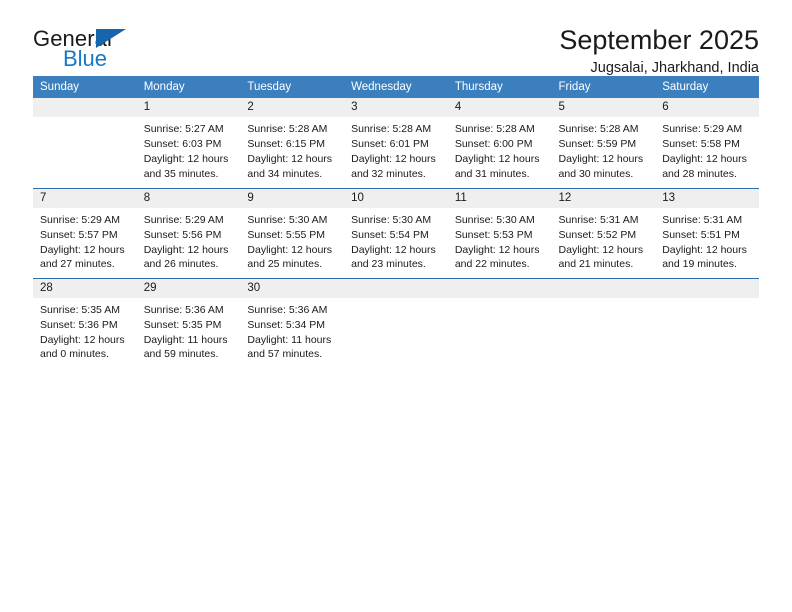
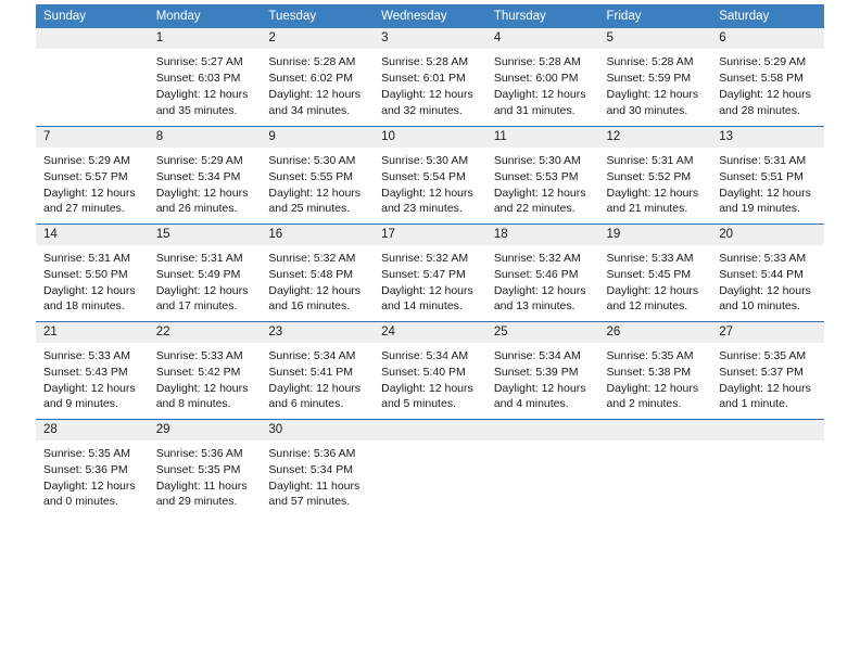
- General
- Blue
- September 2025
- Jugsalai, Jharkhand, India
  Sunday	Monday	Tuesday	Wednesday	Thursday	Friday	Saturday
- 	1Sunrise: 5:27 AMSunset: 6:03 PMDaylight: 12 hoursand 35 minutes.	2Sunrise: 5:28 AMSunset: 6:15 PMDaylight: 12 hoursand 34 minutes.	3Sunrise: 5:28 AMSunset: 6:01 PMDaylight: 12 hoursand 32 minutes.	4Sunrise: 5:28 AMSunset: 6:00 PMDaylight: 12 hoursand 31 minutes.	5Sunrise: 5:28 AMSunset: 5:59 PMDaylight: 12 hoursand 30 minutes.	6Sunrise: 5:29 AMSunset: 5:58 PMDaylight: 12 hoursand 28 minutes.
+ 	1Sunrise: 5:27 AMSunset: 6:03 PMDaylight: 12 hoursand 35 minutes.	2Sunrise: 5:28 AMSunset: 6:02 PMDaylight: 12 hoursand 34 minutes.	3Sunrise: 5:28 AMSunset: 6:01 PMDaylight: 12 hoursand 32 minutes.	4Sunrise: 5:28 AMSunset: 6:00 PMDaylight: 12 hoursand 31 minutes.	5Sunrise: 5:28 AMSunset: 5:59 PMDaylight: 12 hoursand 30 minutes.	6Sunrise: 5:29 AMSunset: 5:58 PMDaylight: 12 hoursand 28 minutes.
- 7Sunrise: 5:29 AMSunset: 5:57 PMDaylight: 12 hoursand 27 minutes.	8Sunrise: 5:29 AMSunset: 5:56 PMDaylight: 12 hoursand 26 minutes.	9Sunrise: 5:30 AMSunset: 5:55 PMDaylight: 12 hoursand 25 minutes.	10Sunrise: 5:30 AMSunset: 5:54 PMDaylight: 12 hoursand 23 minutes.	11Sunrise: 5:30 AMSunset: 5:53 PMDaylight: 12 hoursand 22 minutes.	12Sunrise: 5:31 AMSunset: 5:52 PMDaylight: 12 hoursand 21 minutes.	13Sunrise: 5:31 AMSunset: 5:51 PMDaylight: 12 hoursand 19 minutes.
+ 7Sunrise: 5:29 AMSunset: 5:57 PMDaylight: 12 hoursand 27 minutes.	8Sunrise: 5:29 AMSunset: 5:34 PMDaylight: 12 hoursand 26 minutes.	9Sunrise: 5:30 AMSunset: 5:55 PMDaylight: 12 hoursand 25 minutes.	10Sunrise: 5:30 AMSunset: 5:54 PMDaylight: 12 hoursand 23 minutes.	11Sunrise: 5:30 AMSunset: 5:53 PMDaylight: 12 hoursand 22 minutes.	12Sunrise: 5:31 AMSunset: 5:52 PMDaylight: 12 hoursand 21 minutes.	13Sunrise: 5:31 AMSunset: 5:51 PMDaylight: 12 hoursand 19 minutes.
+ 14Sunrise: 5:31 AMSunset: 5:50 PMDaylight: 12 hoursand 18 minutes.	15Sunrise: 5:31 AMSunset: 5:49 PMDaylight: 12 hoursand 17 minutes.	16Sunrise: 5:32 AMSunset: 5:48 PMDaylight: 12 hoursand 16 minutes.	17Sunrise: 5:32 AMSunset: 5:47 PMDaylight: 12 hoursand 14 minutes.	18Sunrise: 5:32 AMSunset: 5:46 PMDaylight: 12 hoursand 13 minutes.	19Sunrise: 5:33 AMSunset: 5:45 PMDaylight: 12 hoursand 12 minutes.	20Sunrise: 5:33 AMSunset: 5:44 PMDaylight: 12 hoursand 10 minutes.
+ 21Sunrise: 5:33 AMSunset: 5:43 PMDaylight: 12 hoursand 9 minutes.	22Sunrise: 5:33 AMSunset: 5:42 PMDaylight: 12 hoursand 8 minutes.	23Sunrise: 5:34 AMSunset: 5:41 PMDaylight: 12 hoursand 6 minutes.	24Sunrise: 5:34 AMSunset: 5:40 PMDaylight: 12 hoursand 5 minutes.	25Sunrise: 5:34 AMSunset: 5:39 PMDaylight: 12 hoursand 4 minutes.	26Sunrise: 5:35 AMSunset: 5:38 PMDaylight: 12 hoursand 2 minutes.	27Sunrise: 5:35 AMSunset: 5:37 PMDaylight: 12 hoursand 1 minute.
- 28Sunrise: 5:35 AMSunset: 5:36 PMDaylight: 12 hoursand 0 minutes.	29Sunrise: 5:36 AMSunset: 5:35 PMDaylight: 11 hoursand 59 minutes.	30Sunrise: 5:36 AMSunset: 5:34 PMDaylight: 11 hoursand 57 minutes.
+ 28Sunrise: 5:35 AMSunset: 5:36 PMDaylight: 12 hoursand 0 minutes.	29Sunrise: 5:36 AMSunset: 5:35 PMDaylight: 11 hoursand 29 minutes.	30Sunrise: 5:36 AMSunset: 5:34 PMDaylight: 11 hoursand 57 minutes.
